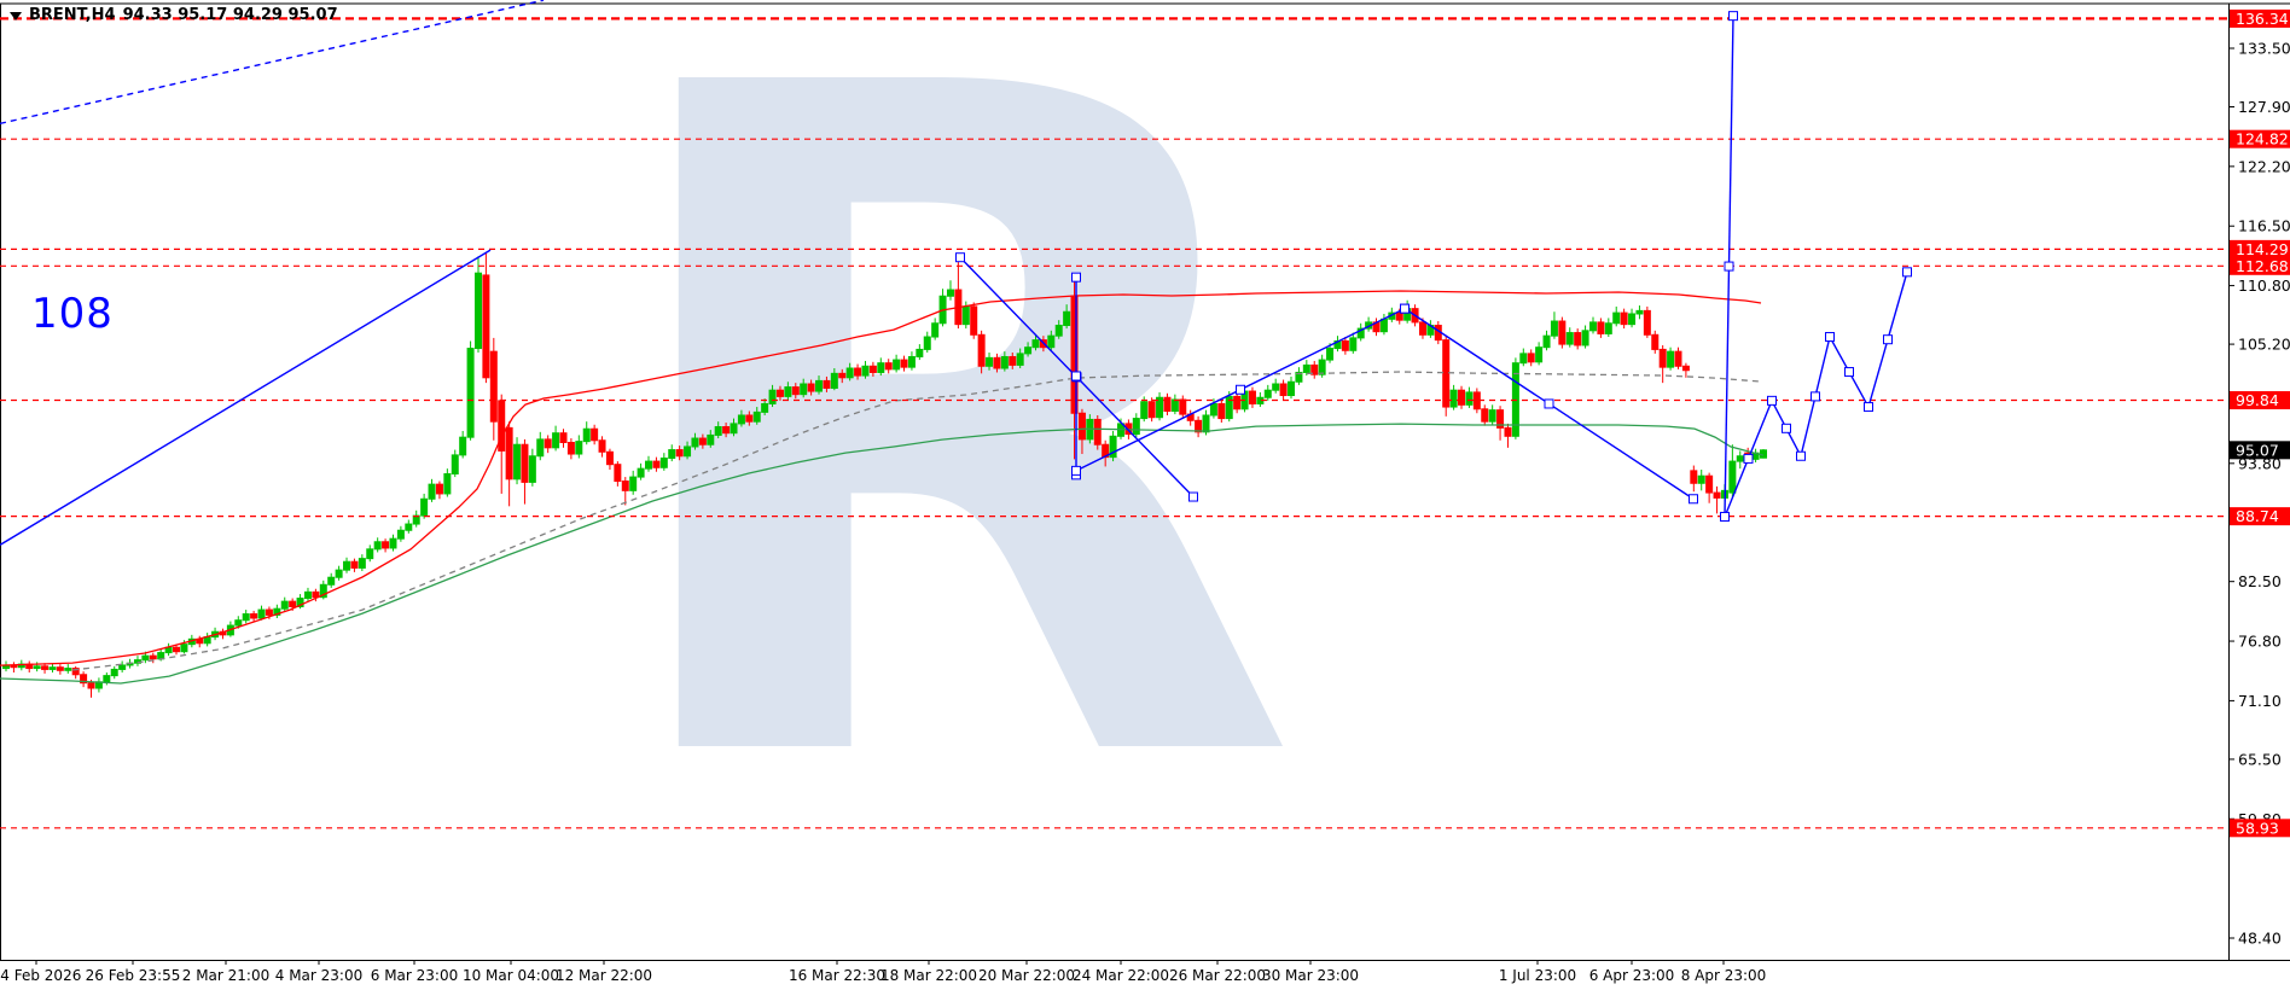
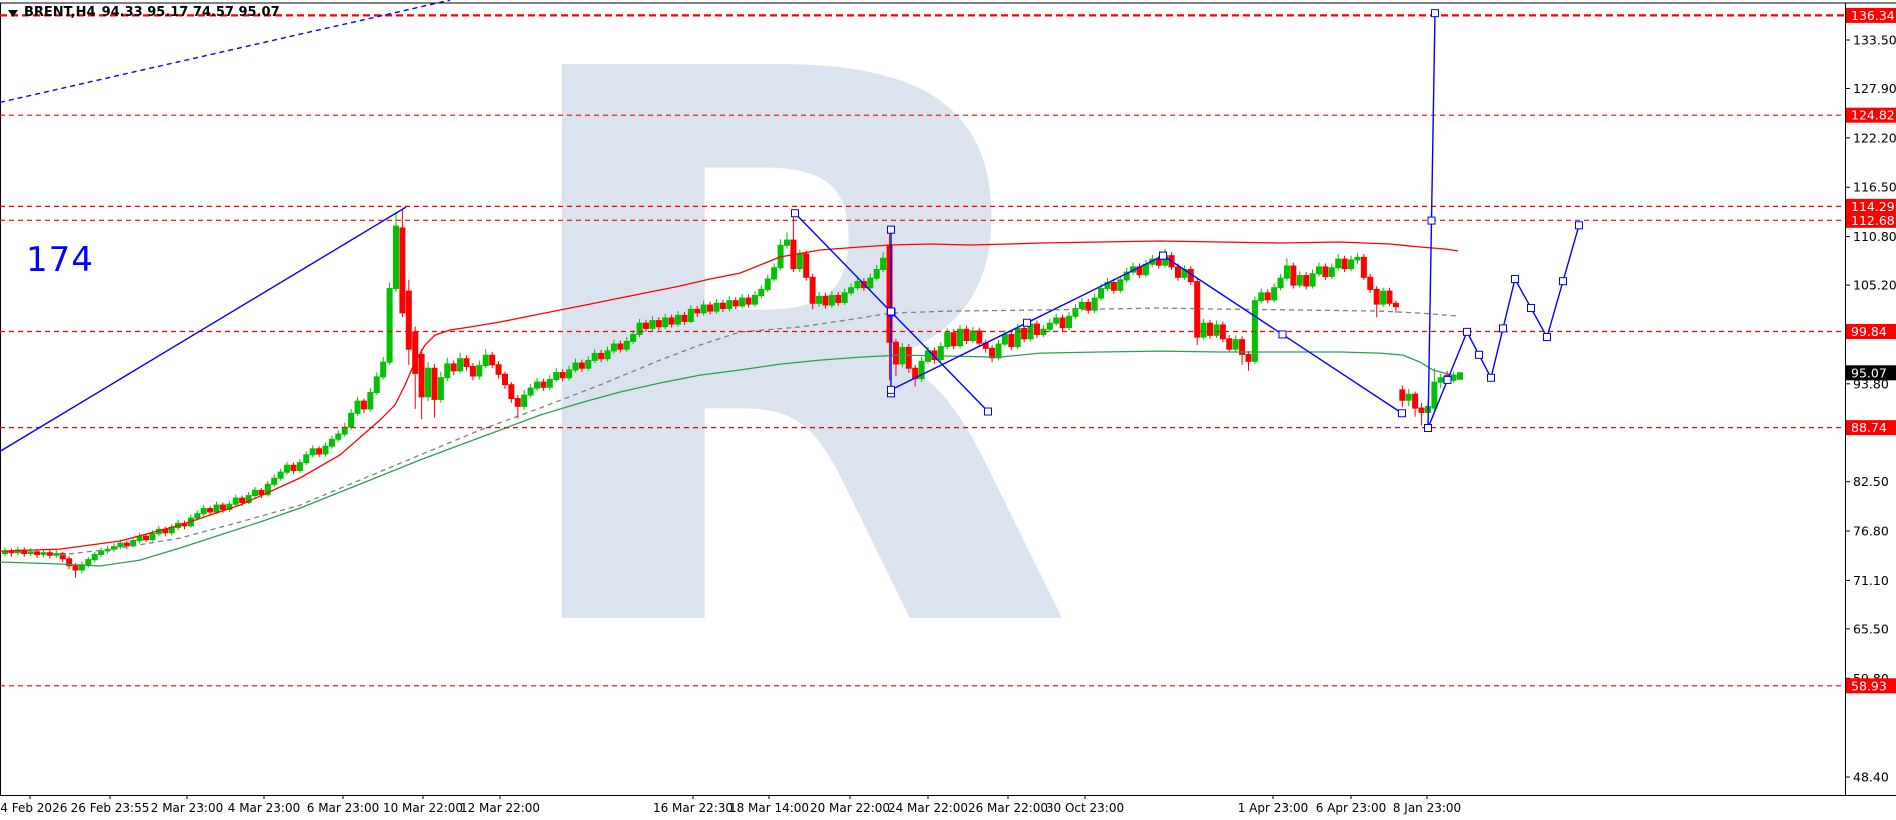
  R
  133.50
  127.90
  122.20
  116.50
  110.80
  105.20
  93.80
  82.50
  76.80
  71.10
  65.50
  59.80
  48.40
  136.34
  124.82
  114.29
  112.68
  99.84
  88.74
  58.93
  95.07
  4 Feb 2026
  26 Feb 23:55
- 2 Mar 21:00
+ 2 Mar 23:00
  4 Mar 23:00
  6 Mar 23:00
- 10 Mar 04:00
+ 10 Mar 22:00
  12 Mar 22:00
  16 Mar 22:30
- 18 Mar 22:00
+ 18 Mar 14:00
  20 Mar 22:00
  24 Mar 22:00
  26 Mar 22:00
- 30 Mar 23:00
+ 30 Oct 23:00
- 1 Jul 23:00
+ 1 Apr 23:00
  6 Apr 23:00
- 8 Apr 23:00
+ 8 Jan 23:00
  BRENT,H4
- 94.33 95.17 94.29 95.07
+ 94.33 95.17 74.57 95.07
- 108
+ 174
